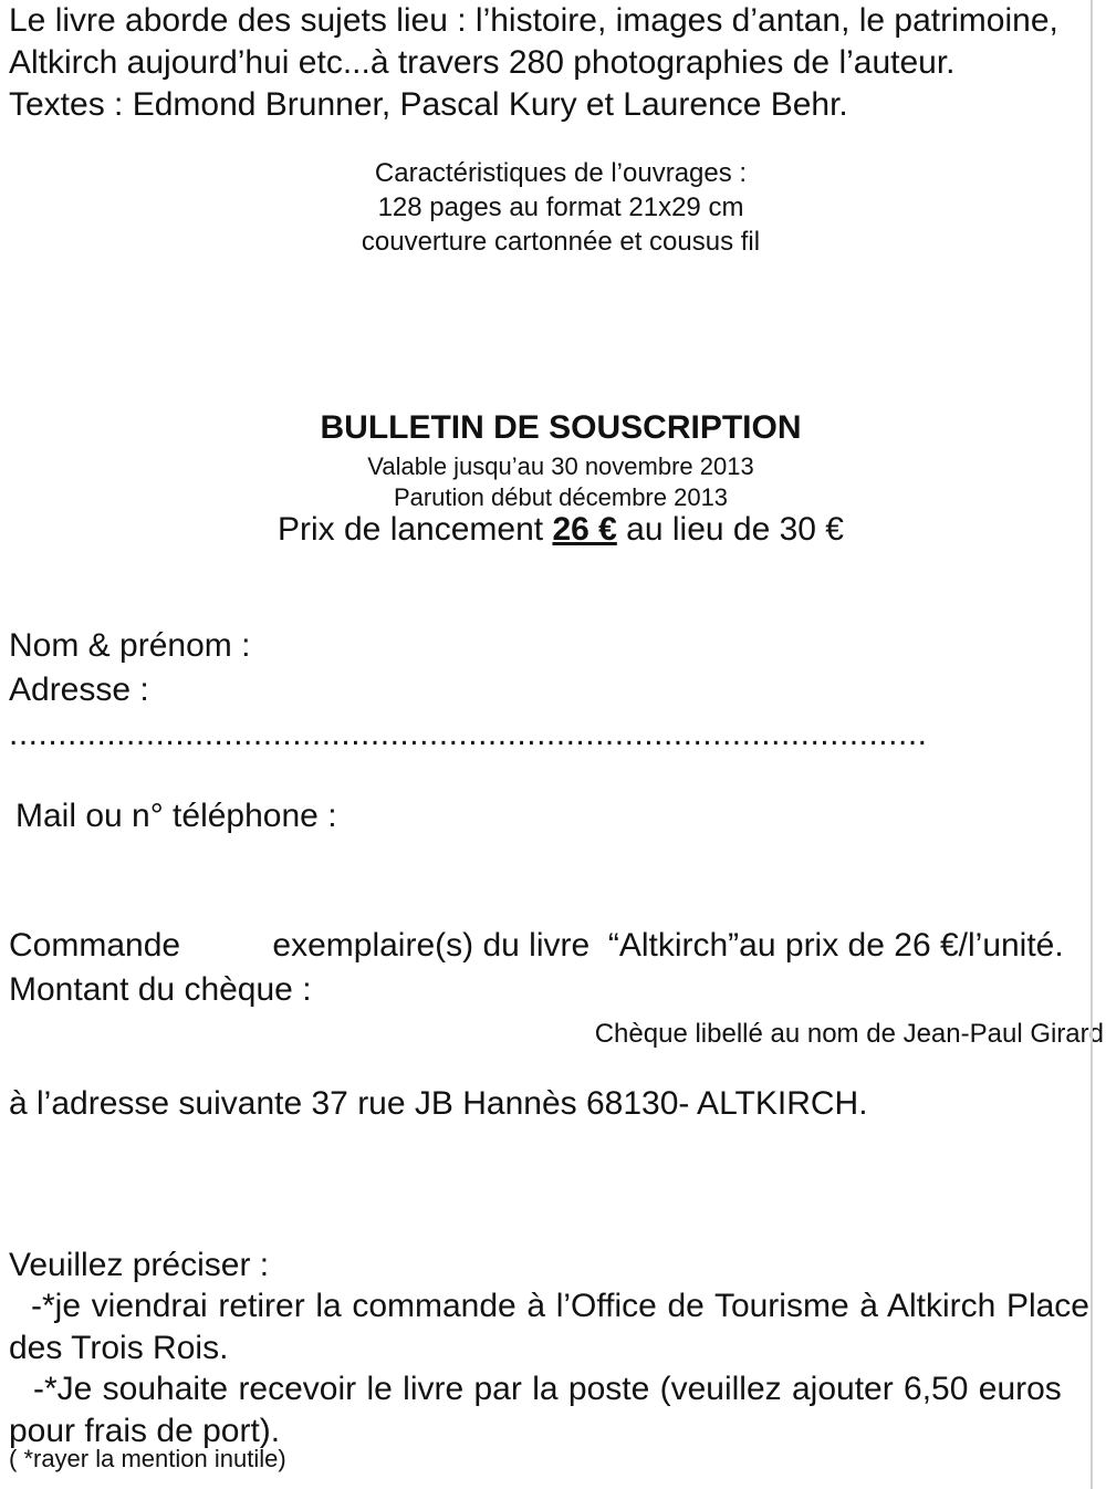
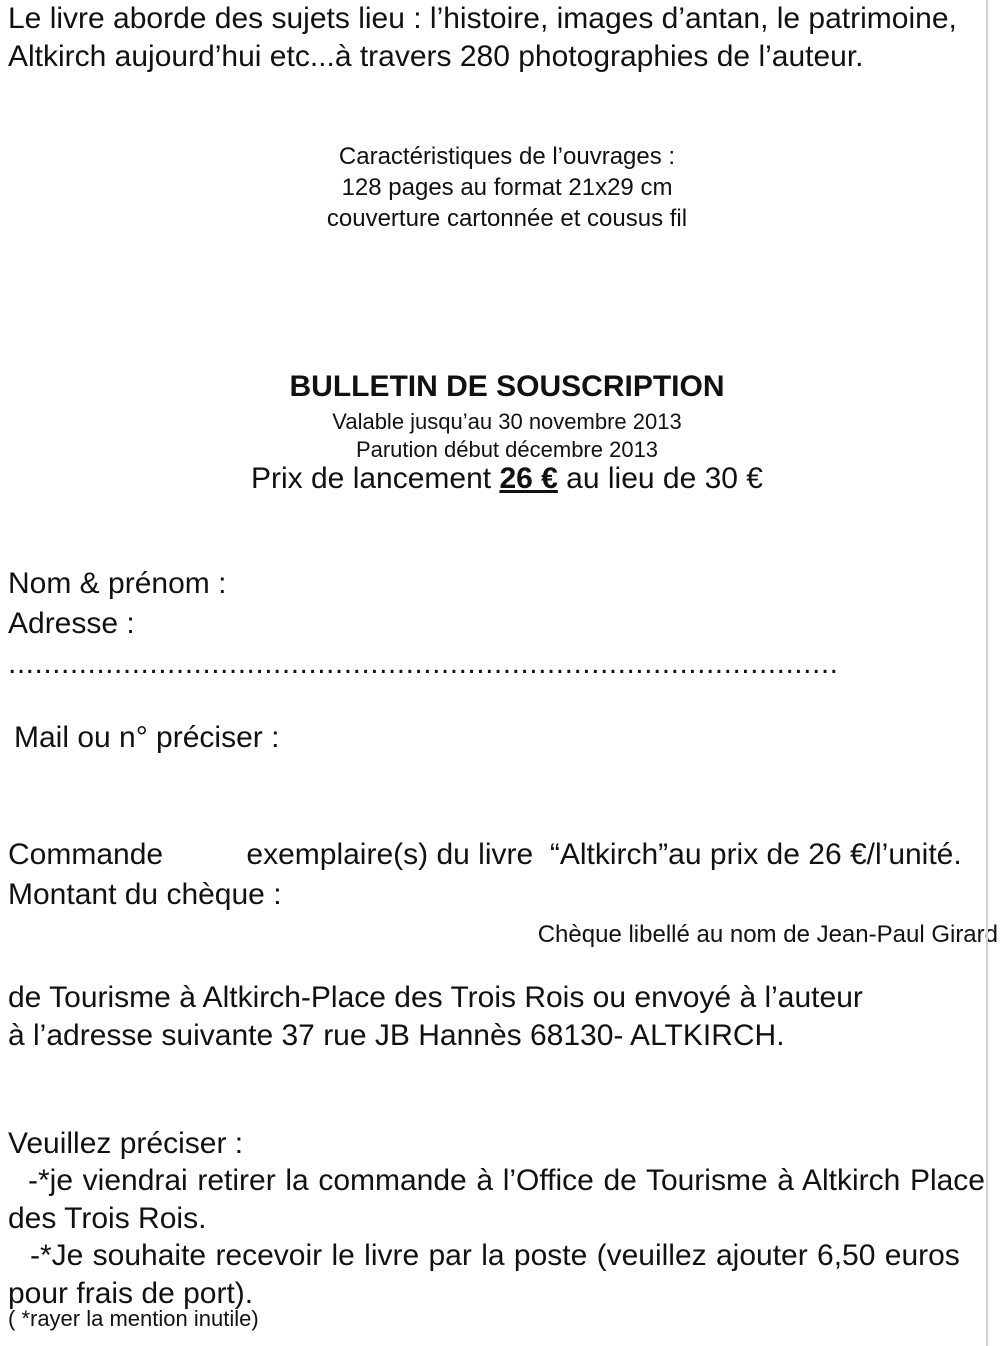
  Le livre aborde des sujets lieu : l’histoire, images d’antan, le patrimoine,
  Altkirch aujourd’hui etc...à travers 280 photographies de l’auteur.
- Textes : Edmond Brunner, Pascal Kury et Laurence Behr.
  Caractéristiques de l’ouvrages :
  128 pages au format 21x29 cm
  couverture cartonnée et cousus fil
  BULLETIN DE SOUSCRIPTION
  Valable jusqu’au 30 novembre 2013
  Parution début décembre 2013
  Prix de lancement 26 € au lieu de 30 €
  Nom & prénom :
  Adresse :
  ..............................................................................................
- Mail ou n° téléphone :
+ Mail ou n° préciser :
  Commande exemplaire(s) du livre “Altkirch”au prix de 26 €/l’unité.
  Montant du chèque :
  Chèque libellé au nom de Jean-Paul Girard
+ de Tourisme à Altkirch-Place des Trois Rois ou envoyé à l’auteur
  à l’adresse suivante 37 rue JB Hannès 68130- ALTKIRCH.
  Veuillez préciser :
  -*je viendrai retirer la commande à l’Office de Tourisme à Altkirch Place
  des Trois Rois.
  -*Je souhaite recevoir le livre par la poste (veuillez ajouter 6,50 euros
  pour frais de port).
  ( *rayer la mention inutile)
